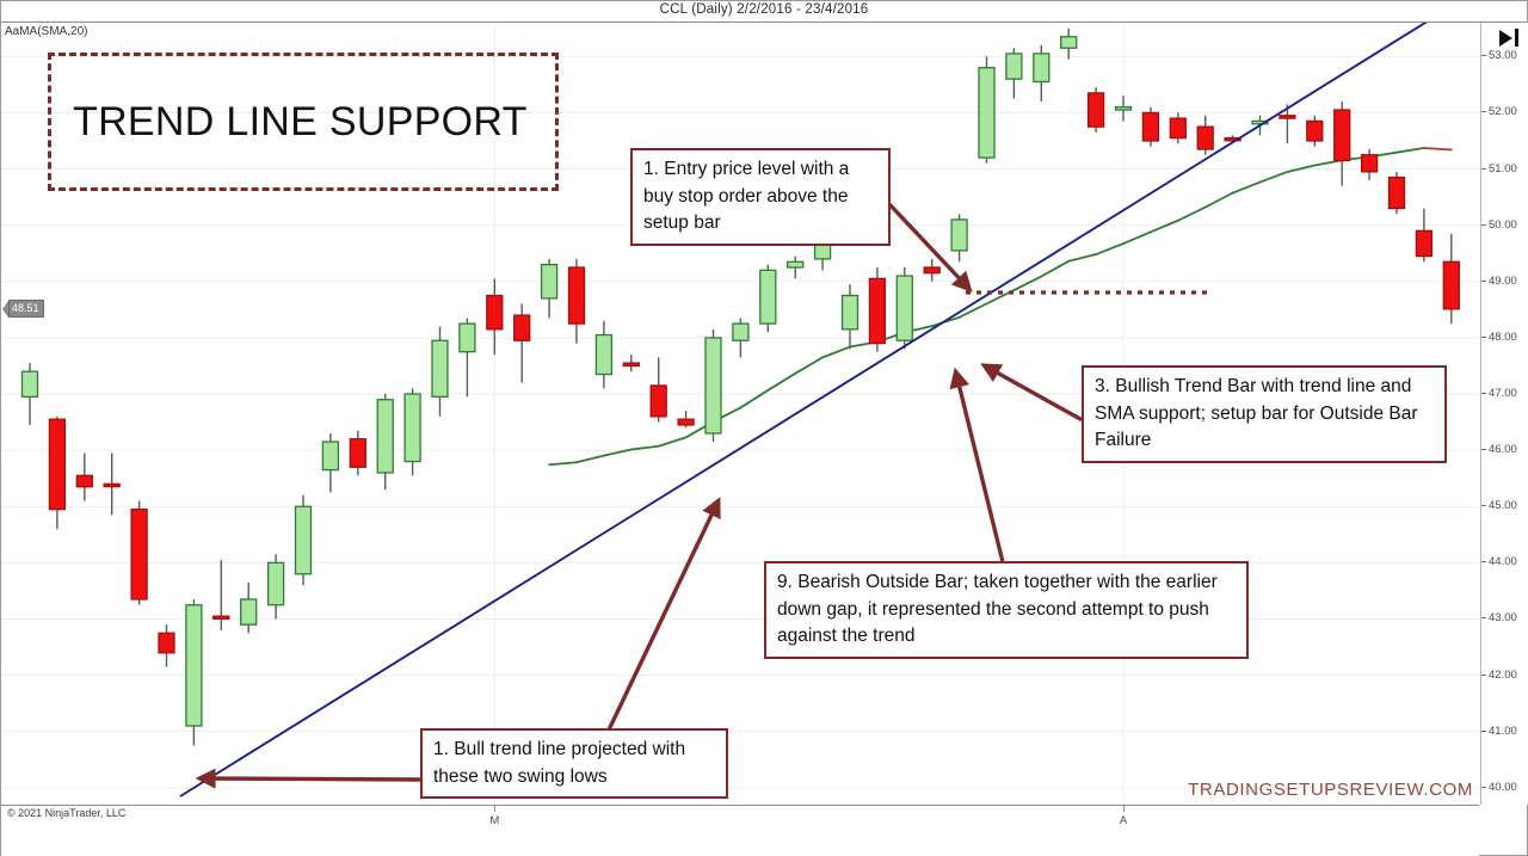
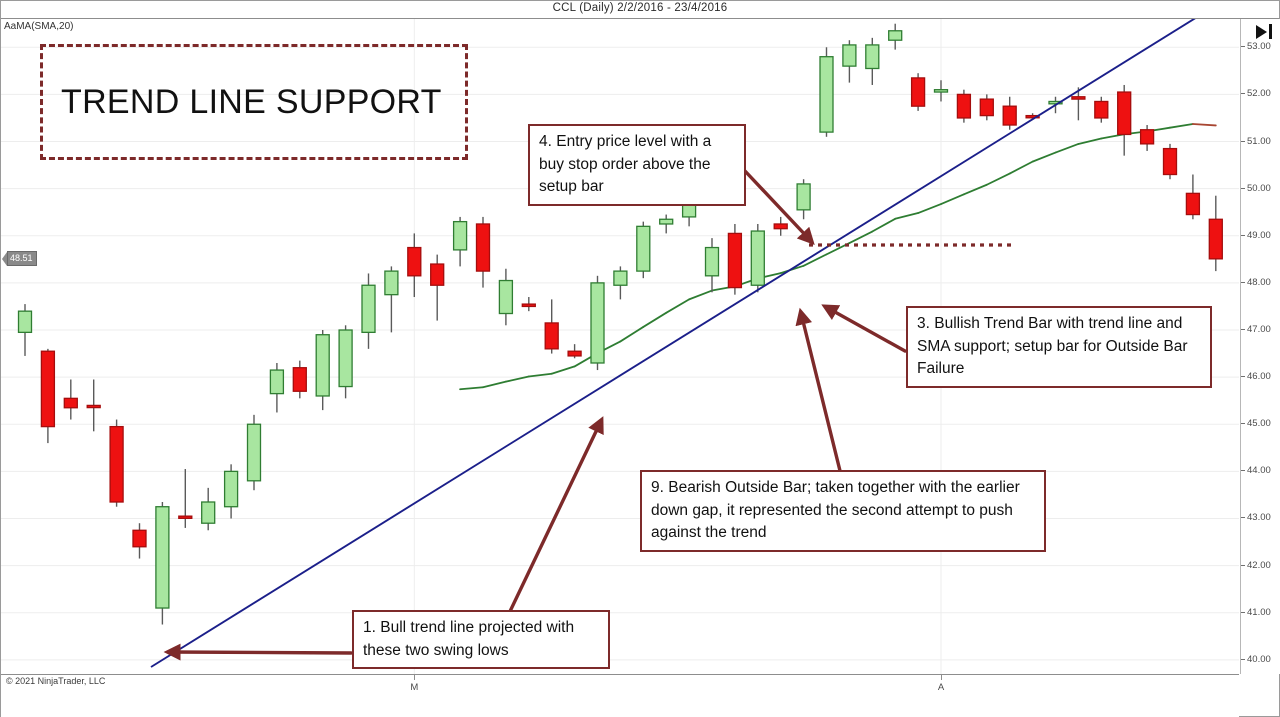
  CCL (Daily) 2/2/2016 - 23/4/2016
  AaMA(SMA,20)
  53.00
  52.00
  51.00
  50.00
  49.00
  48.00
  47.00
  46.00
  45.00
  44.00
  43.00
  42.00
  41.00
  40.00
  48.51
  M
  A
  TREND LINE SUPPORT
- 1. Entry price level with a buy stop order above the setup bar
+ 4. Entry price level with a buy stop order above the setup bar
  3. Bullish Trend Bar with trend line and SMA support; setup bar for Outside Bar Failure
  9. Bearish Outside Bar; taken together with the earlier down gap, it represented the second attempt to push against the trend
  1. Bull trend line projected with these two swing lows
  © 2021 NinjaTrader, LLC
- TRADINGSETUPSREVIEW.COM
